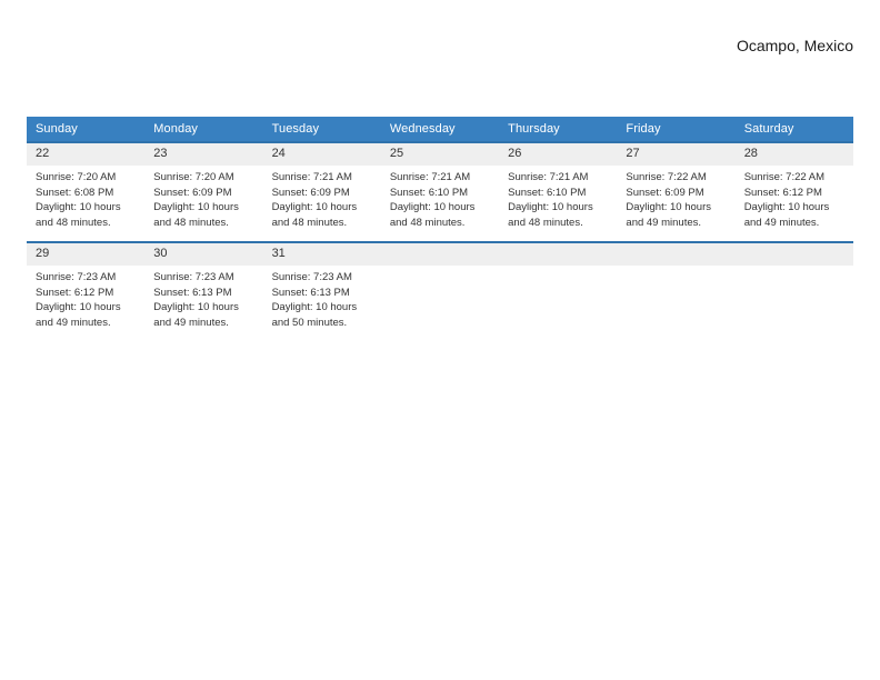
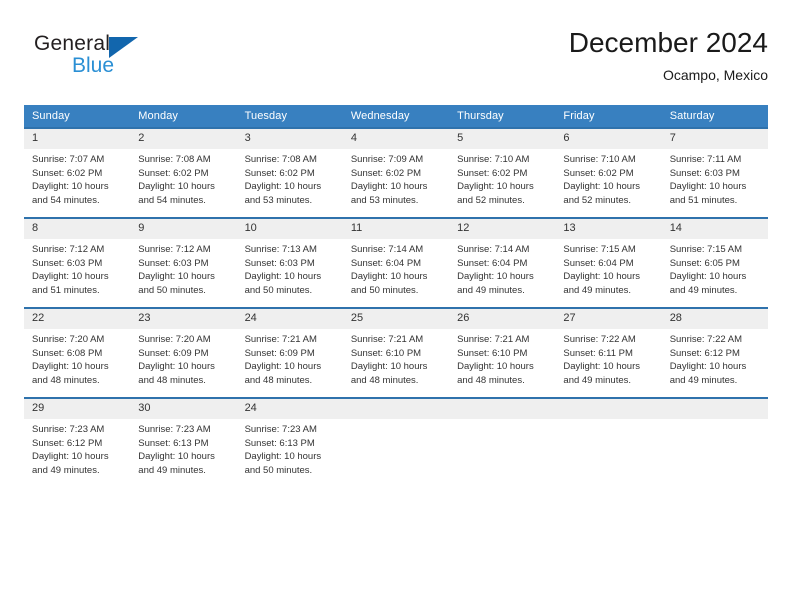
+ General
+ Blue
+ December 2024
  Ocampo, Mexico
  Sunday	Monday	Tuesday	Wednesday	Thursday	Friday	Saturday
+ 1Sunrise: 7:07 AMSunset: 6:02 PMDaylight: 10 hoursand 54 minutes.	2Sunrise: 7:08 AMSunset: 6:02 PMDaylight: 10 hoursand 54 minutes.	3Sunrise: 7:08 AMSunset: 6:02 PMDaylight: 10 hoursand 53 minutes.	4Sunrise: 7:09 AMSunset: 6:02 PMDaylight: 10 hoursand 53 minutes.	5Sunrise: 7:10 AMSunset: 6:02 PMDaylight: 10 hoursand 52 minutes.	6Sunrise: 7:10 AMSunset: 6:02 PMDaylight: 10 hoursand 52 minutes.	7Sunrise: 7:11 AMSunset: 6:03 PMDaylight: 10 hoursand 51 minutes.
+ 8Sunrise: 7:12 AMSunset: 6:03 PMDaylight: 10 hoursand 51 minutes.	9Sunrise: 7:12 AMSunset: 6:03 PMDaylight: 10 hoursand 50 minutes.	10Sunrise: 7:13 AMSunset: 6:03 PMDaylight: 10 hoursand 50 minutes.	11Sunrise: 7:14 AMSunset: 6:04 PMDaylight: 10 hoursand 50 minutes.	12Sunrise: 7:14 AMSunset: 6:04 PMDaylight: 10 hoursand 49 minutes.	13Sunrise: 7:15 AMSunset: 6:04 PMDaylight: 10 hoursand 49 minutes.	14Sunrise: 7:15 AMSunset: 6:05 PMDaylight: 10 hoursand 49 minutes.
- 22Sunrise: 7:20 AMSunset: 6:08 PMDaylight: 10 hoursand 48 minutes.	23Sunrise: 7:20 AMSunset: 6:09 PMDaylight: 10 hoursand 48 minutes.	24Sunrise: 7:21 AMSunset: 6:09 PMDaylight: 10 hoursand 48 minutes.	25Sunrise: 7:21 AMSunset: 6:10 PMDaylight: 10 hoursand 48 minutes.	26Sunrise: 7:21 AMSunset: 6:10 PMDaylight: 10 hoursand 48 minutes.	27Sunrise: 7:22 AMSunset: 6:09 PMDaylight: 10 hoursand 49 minutes.	28Sunrise: 7:22 AMSunset: 6:12 PMDaylight: 10 hoursand 49 minutes.
+ 22Sunrise: 7:20 AMSunset: 6:08 PMDaylight: 10 hoursand 48 minutes.	23Sunrise: 7:20 AMSunset: 6:09 PMDaylight: 10 hoursand 48 minutes.	24Sunrise: 7:21 AMSunset: 6:09 PMDaylight: 10 hoursand 48 minutes.	25Sunrise: 7:21 AMSunset: 6:10 PMDaylight: 10 hoursand 48 minutes.	26Sunrise: 7:21 AMSunset: 6:10 PMDaylight: 10 hoursand 48 minutes.	27Sunrise: 7:22 AMSunset: 6:11 PMDaylight: 10 hoursand 49 minutes.	28Sunrise: 7:22 AMSunset: 6:12 PMDaylight: 10 hoursand 49 minutes.
- 29Sunrise: 7:23 AMSunset: 6:12 PMDaylight: 10 hoursand 49 minutes.	30Sunrise: 7:23 AMSunset: 6:13 PMDaylight: 10 hoursand 49 minutes.	31Sunrise: 7:23 AMSunset: 6:13 PMDaylight: 10 hoursand 50 minutes.
+ 29Sunrise: 7:23 AMSunset: 6:12 PMDaylight: 10 hoursand 49 minutes.	30Sunrise: 7:23 AMSunset: 6:13 PMDaylight: 10 hoursand 49 minutes.	24Sunrise: 7:23 AMSunset: 6:13 PMDaylight: 10 hoursand 50 minutes.
